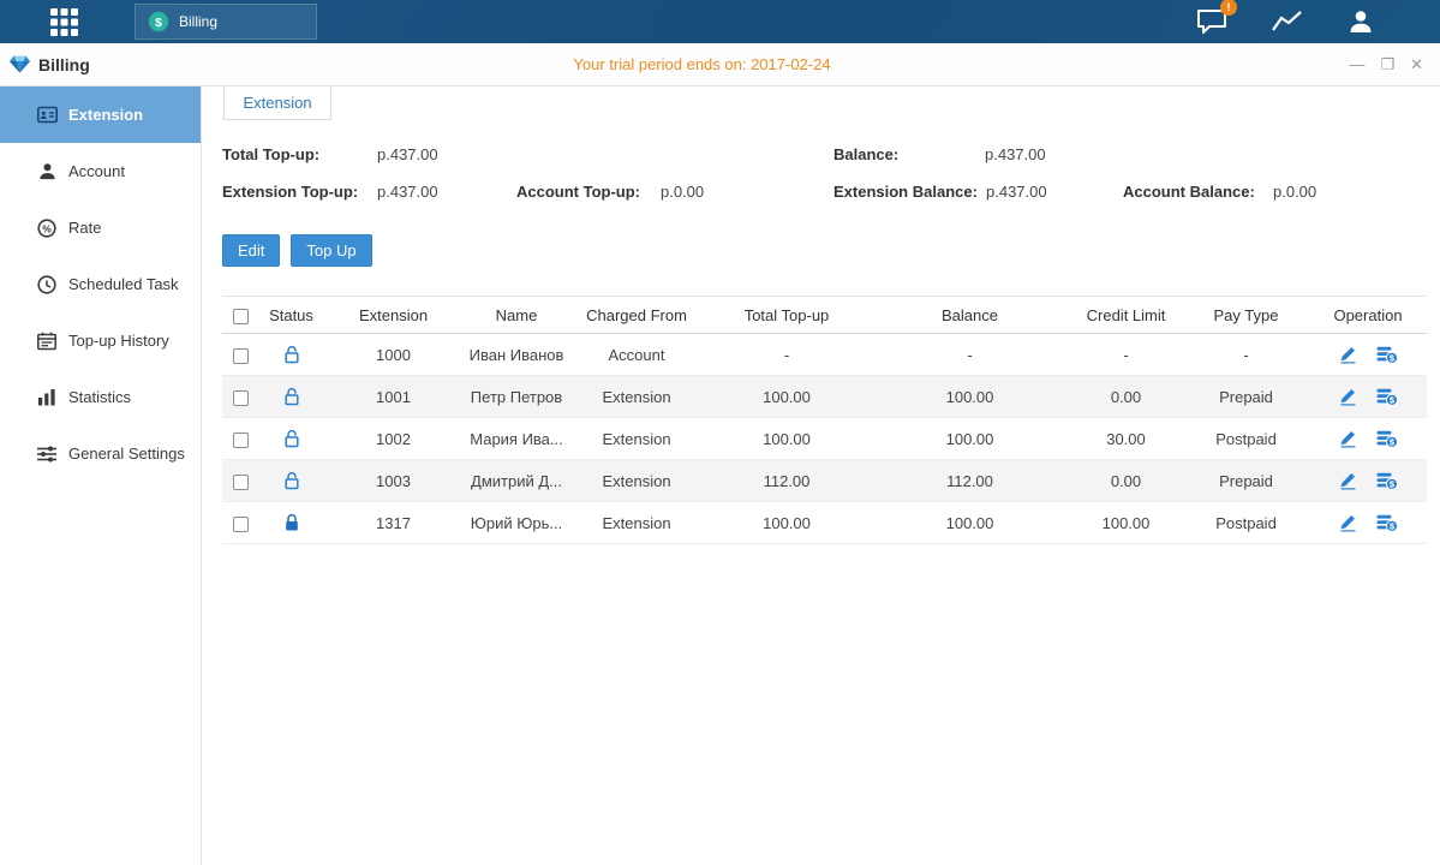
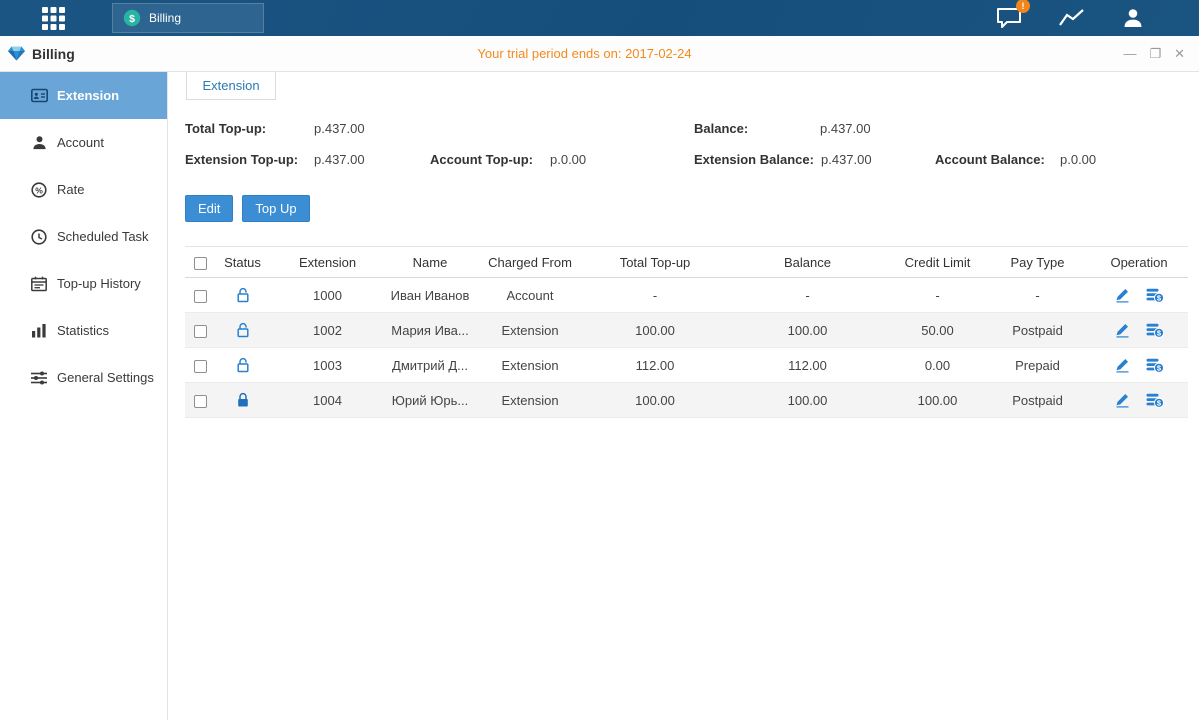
  $
  Billing
  !
  Billing
  Your trial period ends on: 2017-02-24
  —
  ❐
  ✕
  Extension
  Account
  %
  Rate
  Scheduled Task
  Top-up History
  Statistics
  General Settings
  Extension
  Total Top-up:
  p.437.00
  Balance:
  p.437.00
  Extension Top-up:
  p.437.00
  Account Top-up:
  p.0.00
  Extension Balance:
  p.437.00
  Account Balance:
  p.0.00
  Edit
  Top Up
  	Status	Extension	Name	Charged From	Total Top-up	Balance	Credit Limit	Pay Type	Operation
  		1000	Иван Иванов	Account	-	-	-	-	$
- 		1001	Петр Петров	Extension	100.00	100.00	0.00	Prepaid	$
- 		1002	Мария Ива...	Extension	100.00	100.00	30.00	Postpaid	$
+ 		1002	Мария Ива...	Extension	100.00	100.00	50.00	Postpaid	$
  		1003	Дмитрий Д...	Extension	112.00	112.00	0.00	Prepaid	$
- 		1317	Юрий Юрь...	Extension	100.00	100.00	100.00	Postpaid	$
+ 		1004	Юрий Юрь...	Extension	100.00	100.00	100.00	Postpaid	$
